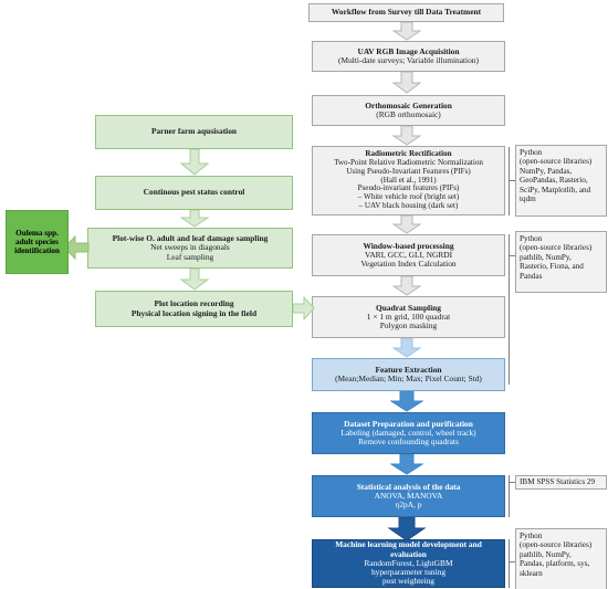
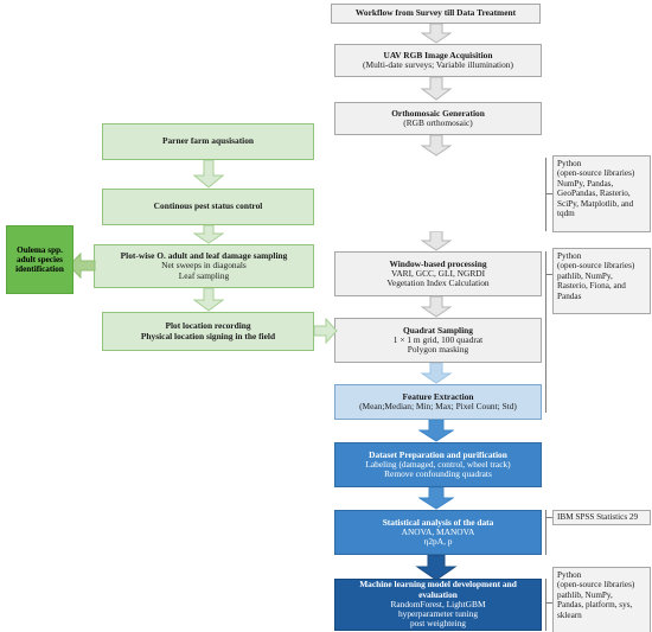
  Workflow from Survey till Data Treatment
  UAV RGB Image Acquisition
  (Multi-date surveys; Variable illumination)
  Orthomosaic Generation
  (RGB orthomosaic)
- Radiometric Rectification
- Two-Point Relative Radiometric Normalization
- Using Pseudo-Invariant Features (PIFs)
- (Hall et al., 1991)
- Pseudo-invariant features (PIFs)
- – White vehicle roof (bright set)
- – UAV black housing (dark set)
  Python
  (open-source libraries)
  NumPy, Pandas,
  GeoPandas, Rasterio,
  SciPy, Matplotlib, and
  tqdm
  Window-based processing
  VARI, GCC, GLI, NGRDI
  Vegetation Index Calculation
  Python
  (open-source libraries)
  pathlib, NumPy,
  Rasterio, Fiona, and
  Pandas
  Quadrat Sampling
  1 × 1 m grid, 100 quadrat
  Polygon masking
  Feature Extraction
  (Mean;Median; Min; Max; Pixel Count; Std)
  Dataset Preparation and purification
  Labeling (damaged, control, wheel track)
  Remove confounding quadrats
  Statistical analysis of the data
  ANOVA, MANOVA
  η2pA, p
  IBM SPSS Statistics 29
  Machine learning model development and
  evaluation
  RandomForest, LightGBM
  hyperparameter tuning
  post weighteing
  Python
  (open-source libraries)
  pathlib, NumPy,
  Pandas, platform, sys,
  sklearn
  Parner farm aqusisation
  Continous pest status control
  Plot-wise O. adult and leaf damage sampling
  Net sweeps in diagonals
  Leaf sampling
  Oulema spp.
  adult species
  identification
  Plot location recording
  Physical location signing in the field
